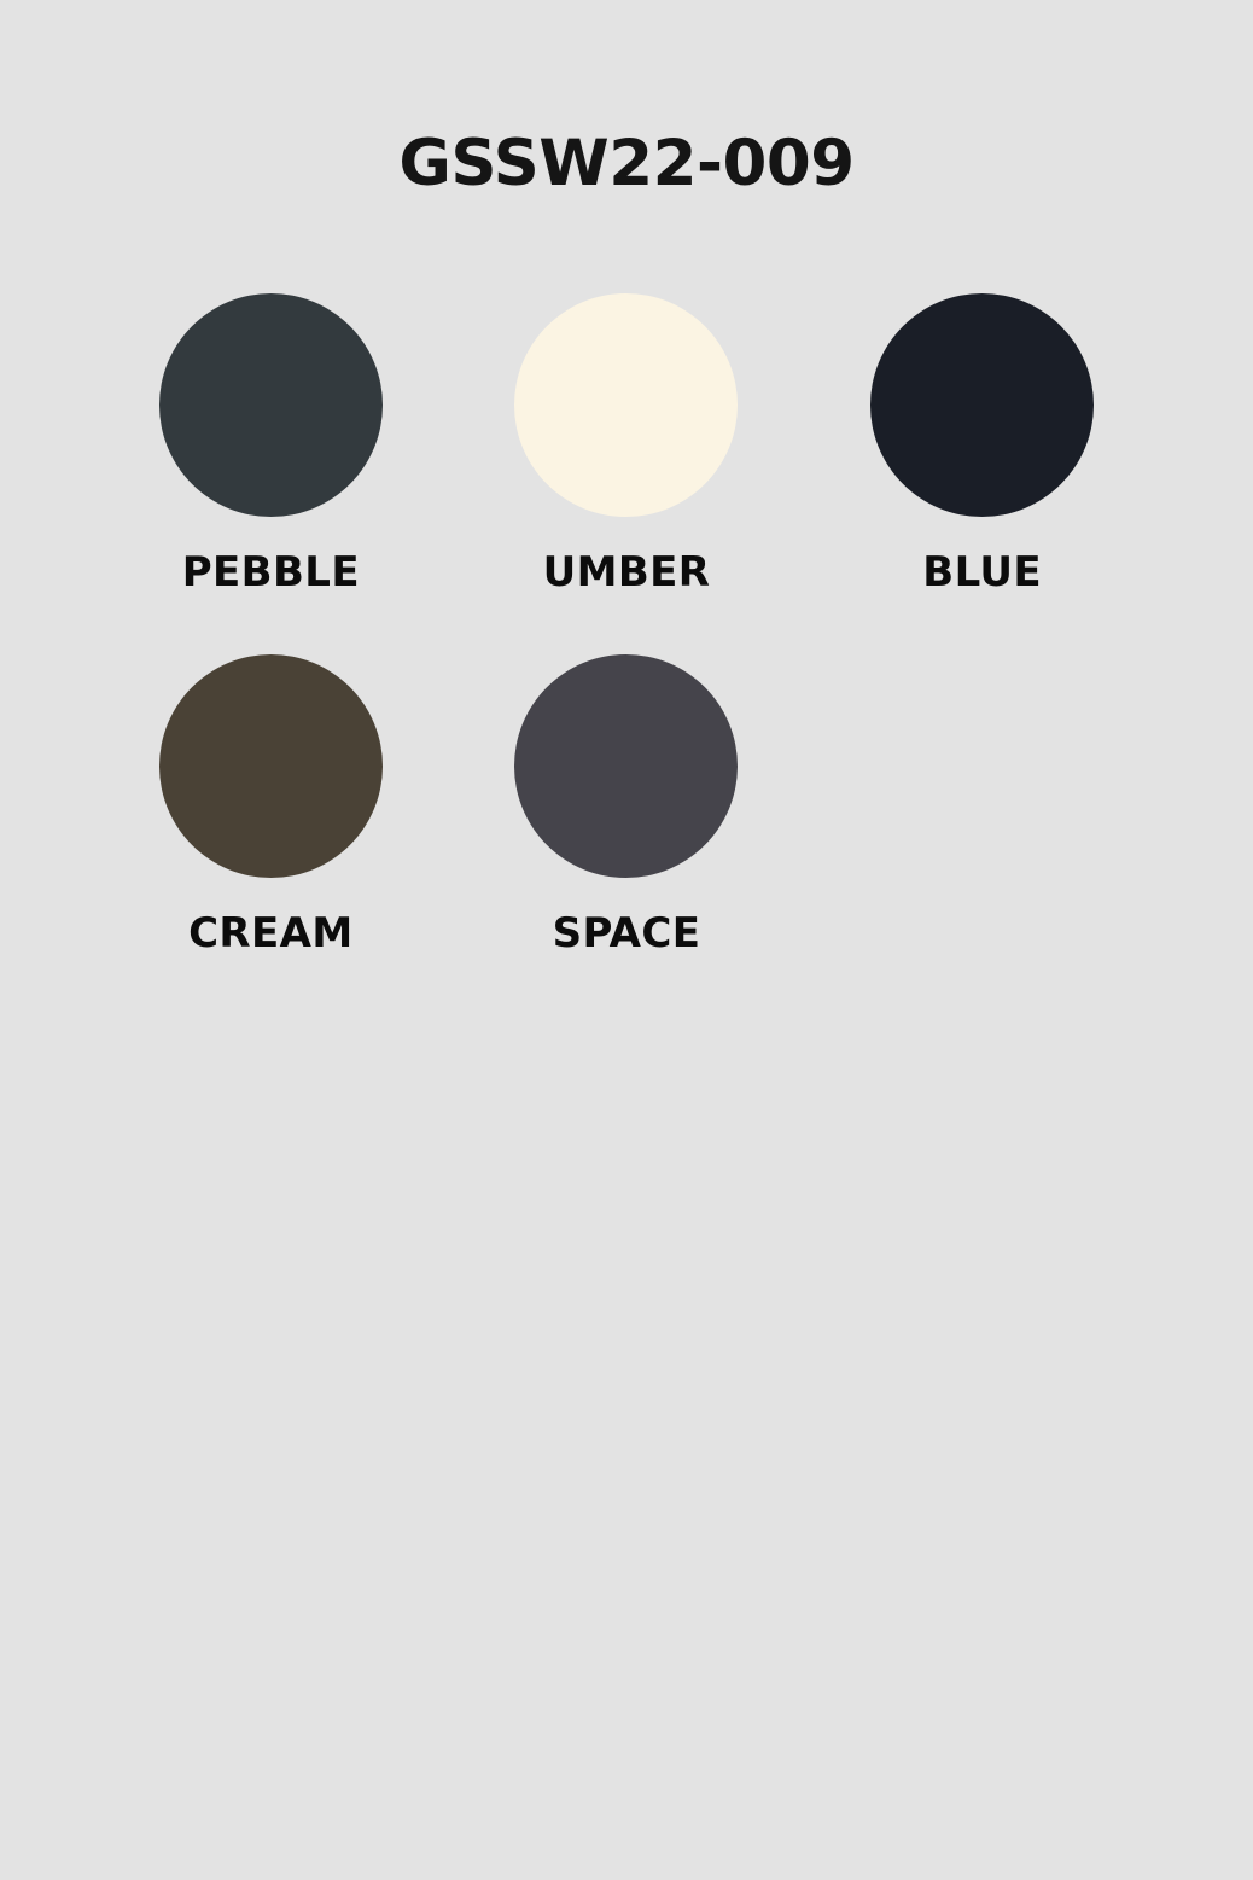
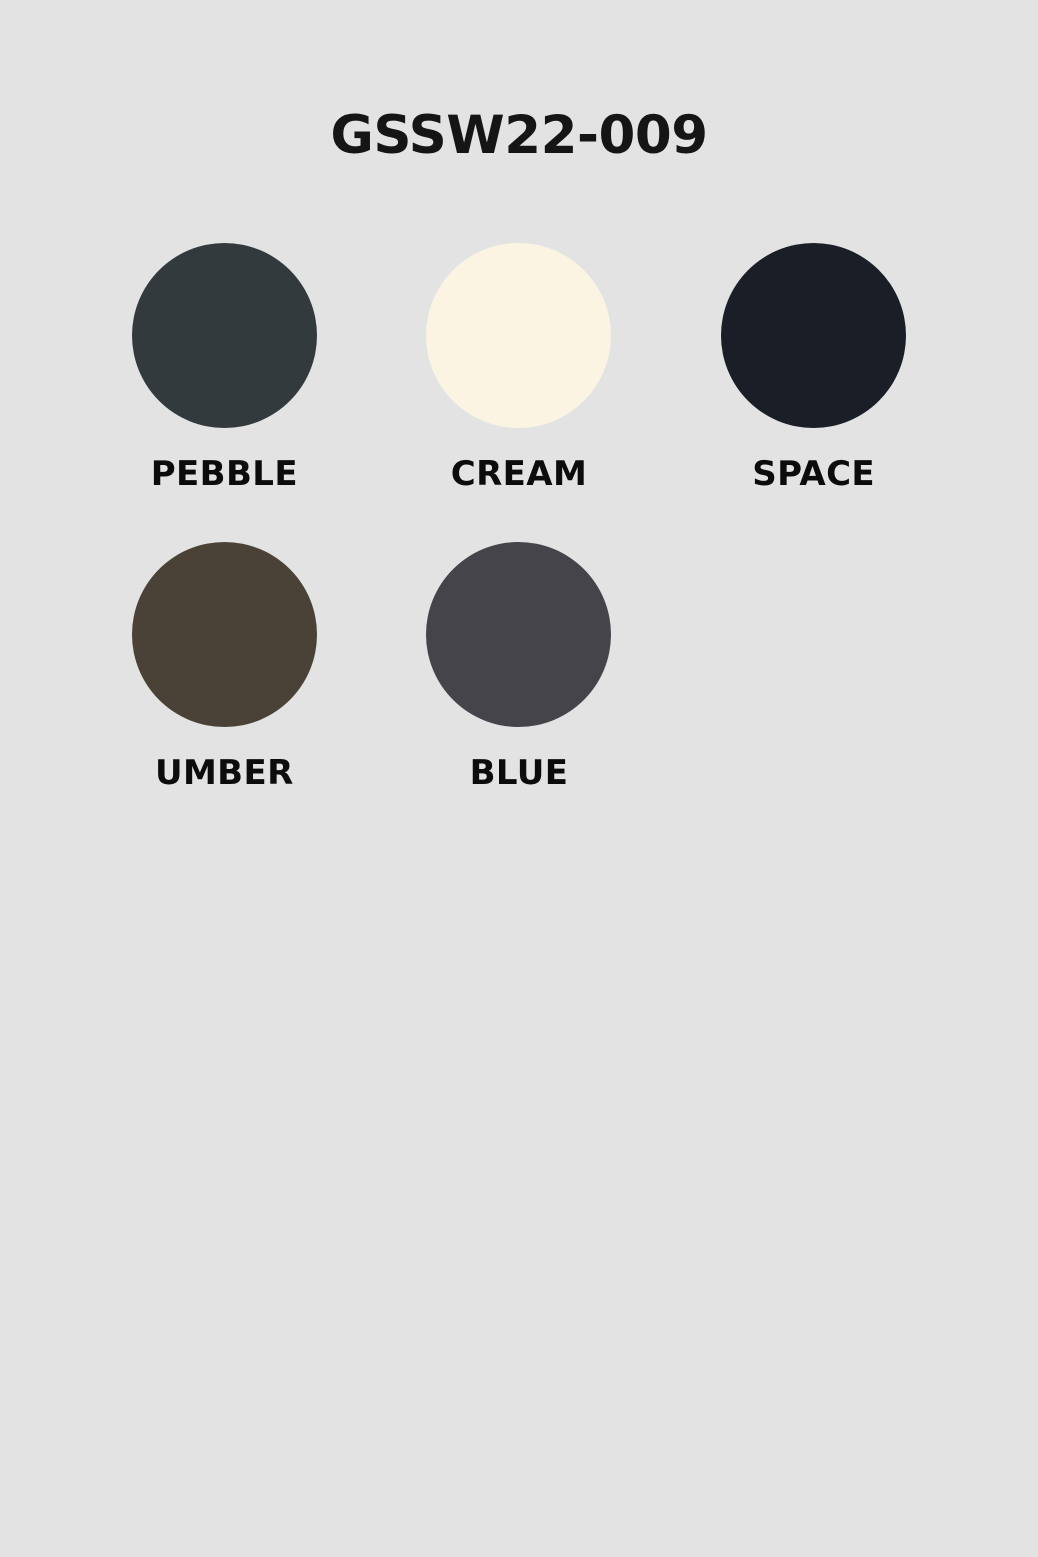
  GSSW22-009
  PEBBLE
- UMBER
+ CREAM
- BLUE
+ SPACE
- CREAM
+ UMBER
- SPACE
+ BLUE
